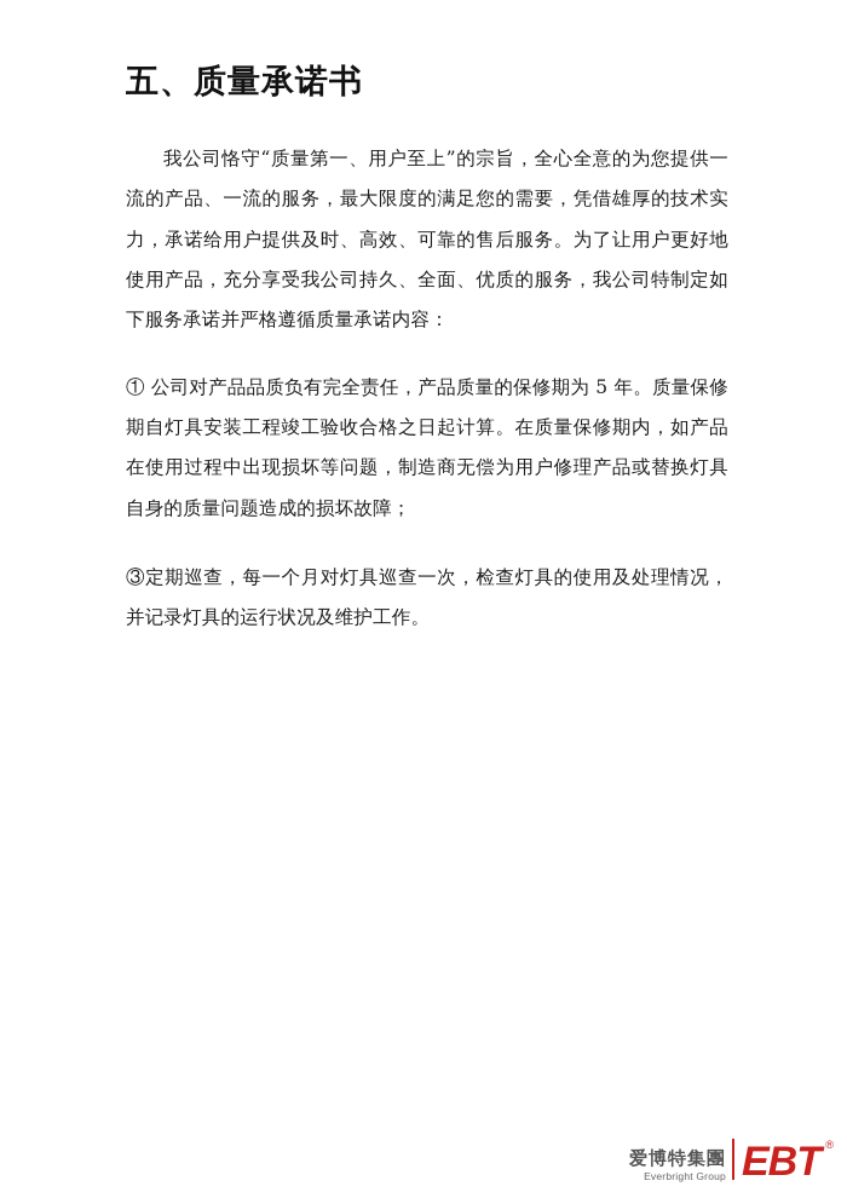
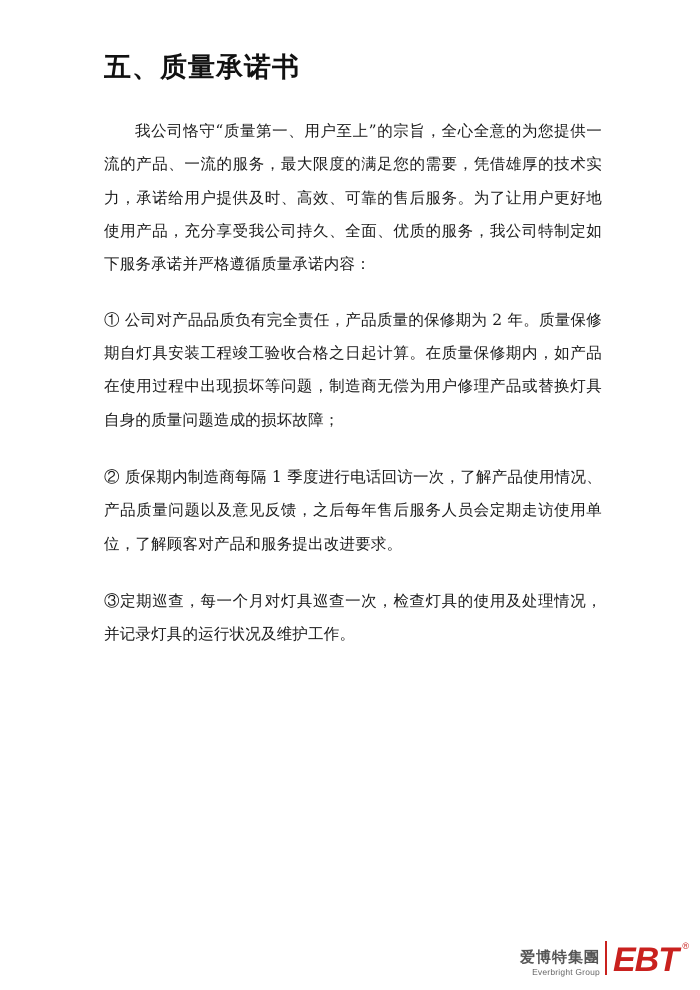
  五、质量承诺书
  我公司恪守“质量第一、用户至上”的宗旨，全心全意的为您提供一流的产品、一流的服务，最大限度的满足您的需要，凭借雄厚的技术实力，承诺给用户提供及时、高效、可靠的售后服务。为了让用户更好地使用产品，充分享受我公司持久、全面、优质的服务，我公司特制定如下服务承诺并严格遵循质量承诺内容：
- ① 公司对产品品质负有完全责任，产品质量的保修期为 5 年。质量保修期自灯具安装工程竣工验收合格之日起计算。在质量保修期内，如产品在使用过程中出现损坏等问题，制造商无偿为用户修理产品或替换灯具自身的质量问题造成的损坏故障；
+ ① 公司对产品品质负有完全责任，产品质量的保修期为 2 年。质量保修期自灯具安装工程竣工验收合格之日起计算。在质量保修期内，如产品在使用过程中出现损坏等问题，制造商无偿为用户修理产品或替换灯具自身的质量问题造成的损坏故障；
+ ② 质保期内制造商每隔 1 季度进行电话回访一次，了解产品使用情况、产品质量问题以及意见反馈，之后每年售后服务人员会定期走访使用单位，了解顾客对产品和服务提出改进要求。
  ③定期巡查，每一个月对灯具巡查一次，检查灯具的使用及处理情况，并记录灯具的运行状况及维护工作。
  爱博特集團
  Everbright Group
  EBT
  ®
